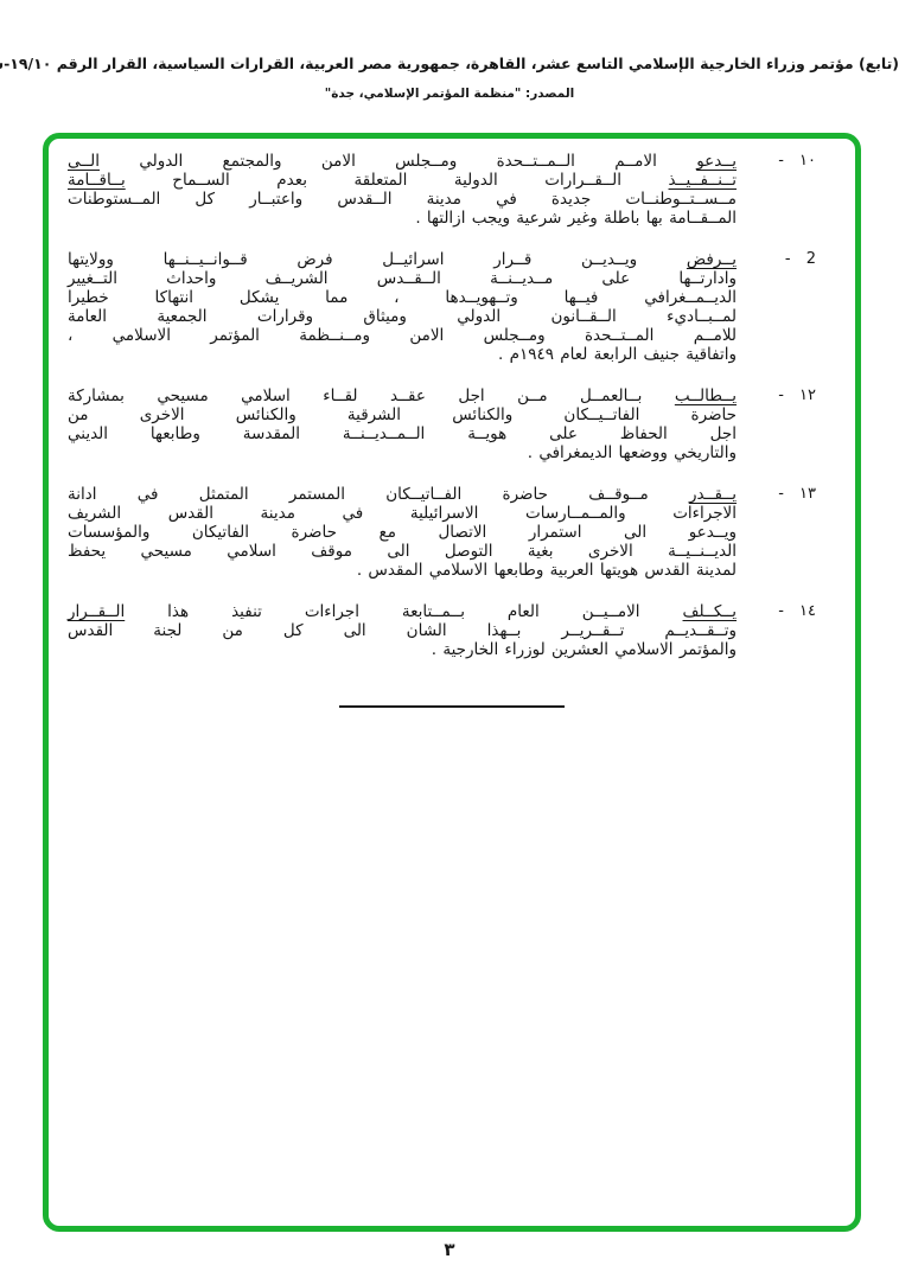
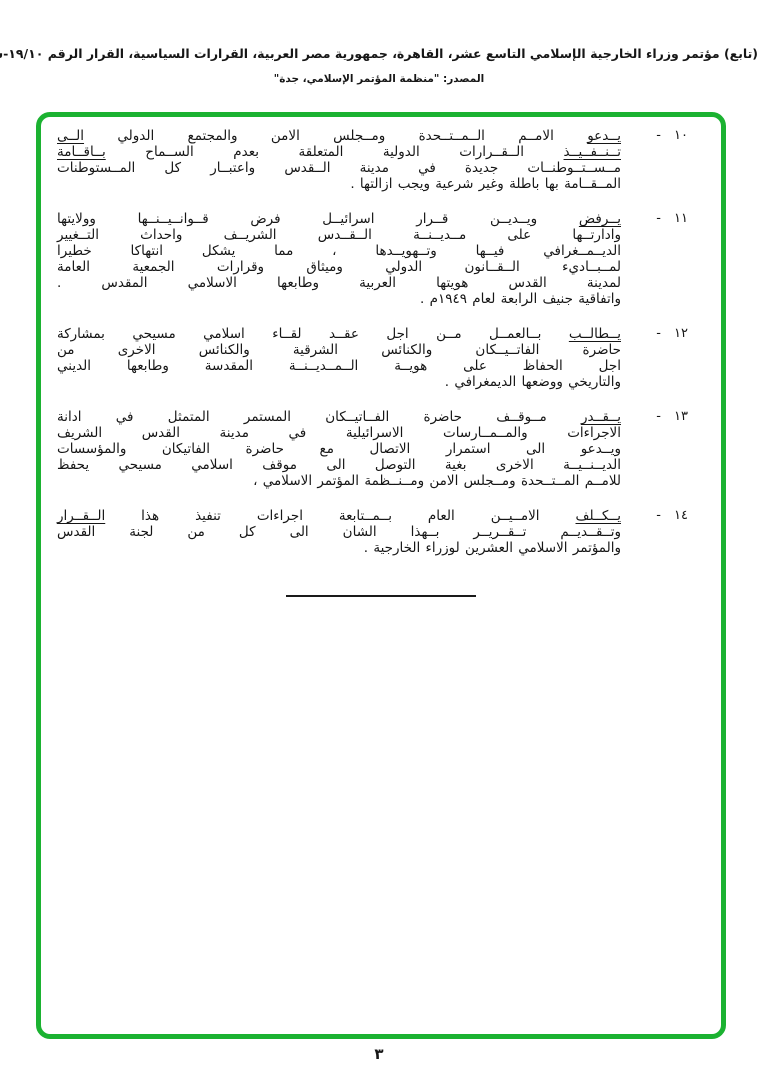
  (تابع) مؤتمر وزراء الخارجية الإسلامي التاسع عشر، القاهرة، جمهورية مصر العربية، القرارات السياسية، القرار الرقم ١٩/١٠-
  المصدر: "منظمة المؤتمر الإسلامي، جدة"
  ١٠ -
  يــدعو الامــم الــمــتــحدة ومــجلس الامن والمجتمع الدولي الــى
  تــنــفــيــذ الــقــرارات الدولية المتعلقة بعدم الســماح بــاقــامة
  مــســتــوطنــات جديدة في مدينة الــقدس واعتبــار كل المــستوطنات
  المــقــامة بها باطلة وغير شرعية ويجب ازالتها .
- 2 -
+ ١١ -
  يــرفض ويــديــن قــرار اسرائيــل فرض قــوانــيــنــها وولايتها
  وادارتــها على مــديــنــة الــقــدس الشريــف واحداث التــغيير
  الديــمــغرافي فيــها وتــهويــدها ، مما يشكل انتهاكا خطيرا
  لمــبــاديء الــقــانون الدولي وميثاق وقرارات الجمعية العامة
- للامــم المــتــحدة ومــجلس الامن ومــنــظمة المؤتمر الاسلامي ،
+ لمدينة القدس هويتها العربية وطابعها الاسلامي المقدس .
  واتفاقية جنيف الرابعة لعام ١٩٤٩م .
  ١٢ -
  يــطالــب بــالعمــل مــن اجل عقــد لقــاء اسلامي مسيحي بمشاركة
  حاضرة الفاتــيــكان والكنائس الشرقية والكنائس الاخرى من
  اجل الحفاظ على هويــة الــمــديــنــة المقدسة وطابعها الديني
  والتاريخي ووضعها الديمغرافي .
  ١٣ -
  يــقــدر مــوقــف حاضرة الفــاتيــكان المستمر المتمثل في ادانة
  الاجراءات والمــمــارسات الاسرائيلية في مدينة القدس الشريف
  ويــدعو الى استمرار الاتصال مع حاضرة الفاتيكان والمؤسسات
  الديــنــيــة الاخرى بغية التوصل الى موقف اسلامي مسيحي يحفظ
- لمدينة القدس هويتها العربية وطابعها الاسلامي المقدس .
+ للامــم المــتــحدة ومــجلس الامن ومــنــظمة المؤتمر الاسلامي ،
  ١٤ -
  يــكــلف الامــيــن العام بــمــتابعة اجراءات تنفيذ هذا الــقــرار
  وتــقــديــم تــقــريــر بــهذا الشان الى كل من لجنة القدس
  والمؤتمر الاسلامي العشرين لوزراء الخارجية .
  ٣
